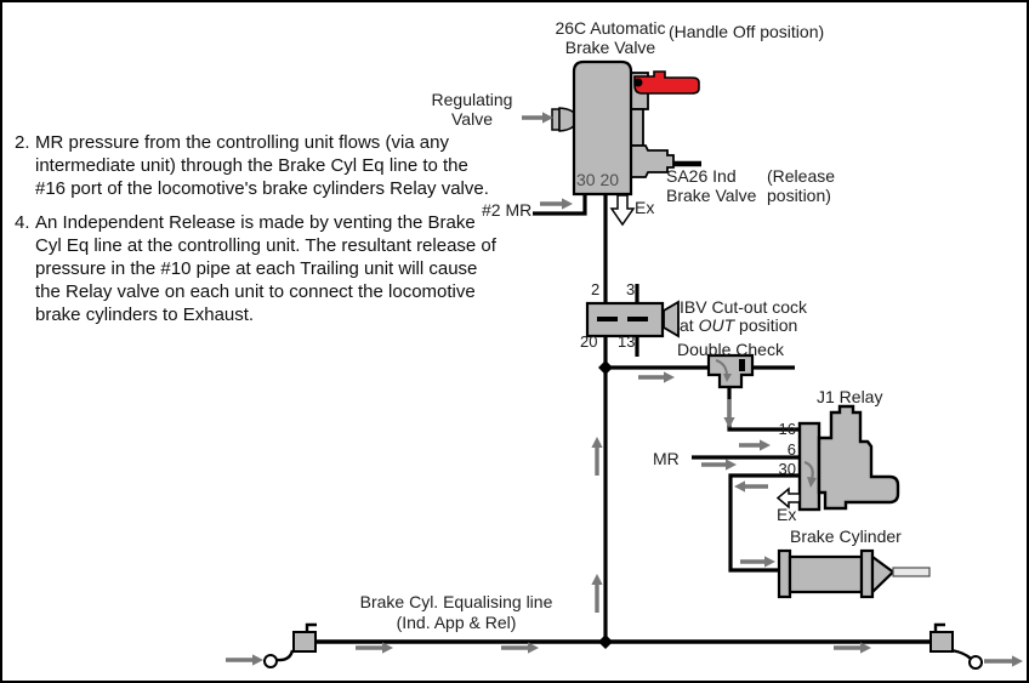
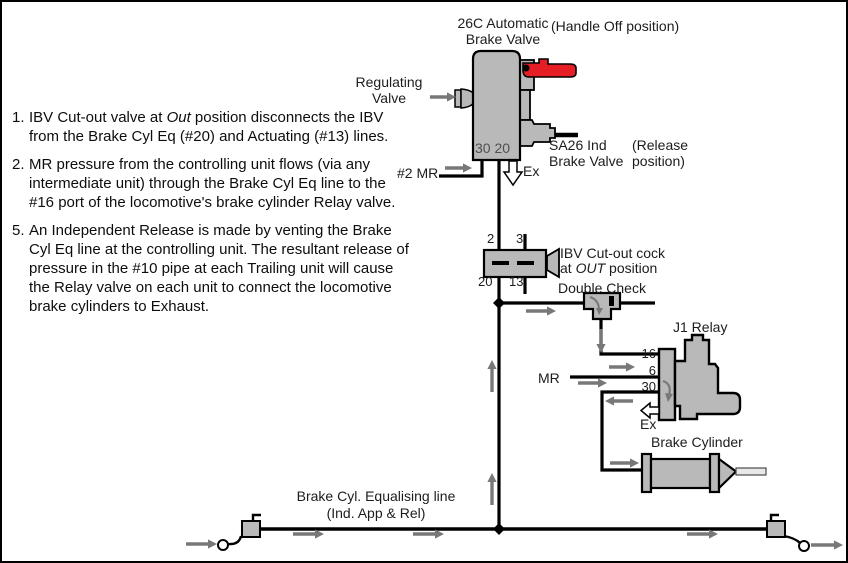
  26C Automatic
  Brake Valve
  (Handle Off position)
  Regulating Valve
  30 20
  SA26 Ind Brake Valve
  (Release position)
  #2 MR
  Ex
  2
  3
  20
  13
  IBV Cut-out cock
  at OUT position
  Double Check
  J1 Relay
  16
  6
  30
  MR
  Ex
  Brake Cylinder
  Brake Cyl. Equalising line
  (Ind. App & Rel)
+ 1.
+ IBV Cut-out valve at Out position disconnects the IBV from the Brake Cyl Eq (#20) and Actuating (#13) lines.
  2.
- MR pressure from the controlling unit flows (via any intermediate unit) through the Brake Cyl Eq line to the #16 port of the locomotive's brake cylinders Relay valve.
+ MR pressure from the controlling unit flows (via any intermediate unit) through the Brake Cyl Eq line to the #16 port of the locomotive's brake cylinder Relay valve.
- 4.
+ 5.
  An Independent Release is made by venting the Brake Cyl Eq line at the controlling unit. The resultant release of pressure in the #10 pipe at each Trailing unit will cause the Relay valve on each unit to connect the locomotive brake cylinders to Exhaust.
